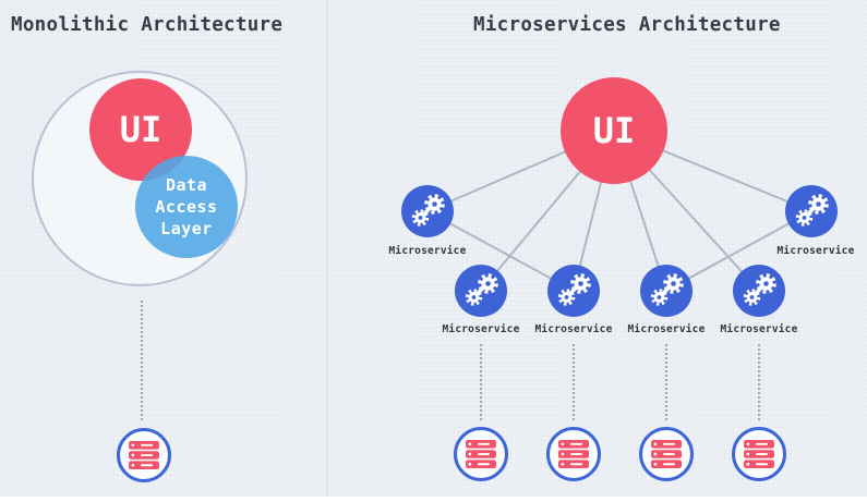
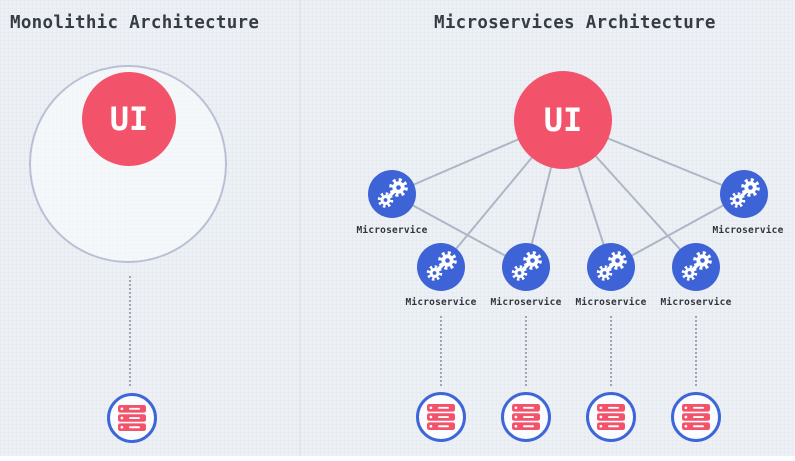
  Monolithic Architecture
  UI
- Data
- Access
- Layer
  Microservices Architecture
  UI
  Microservice
  Microservice
  Microservice
  Microservice
  Microservice
  Microservice
